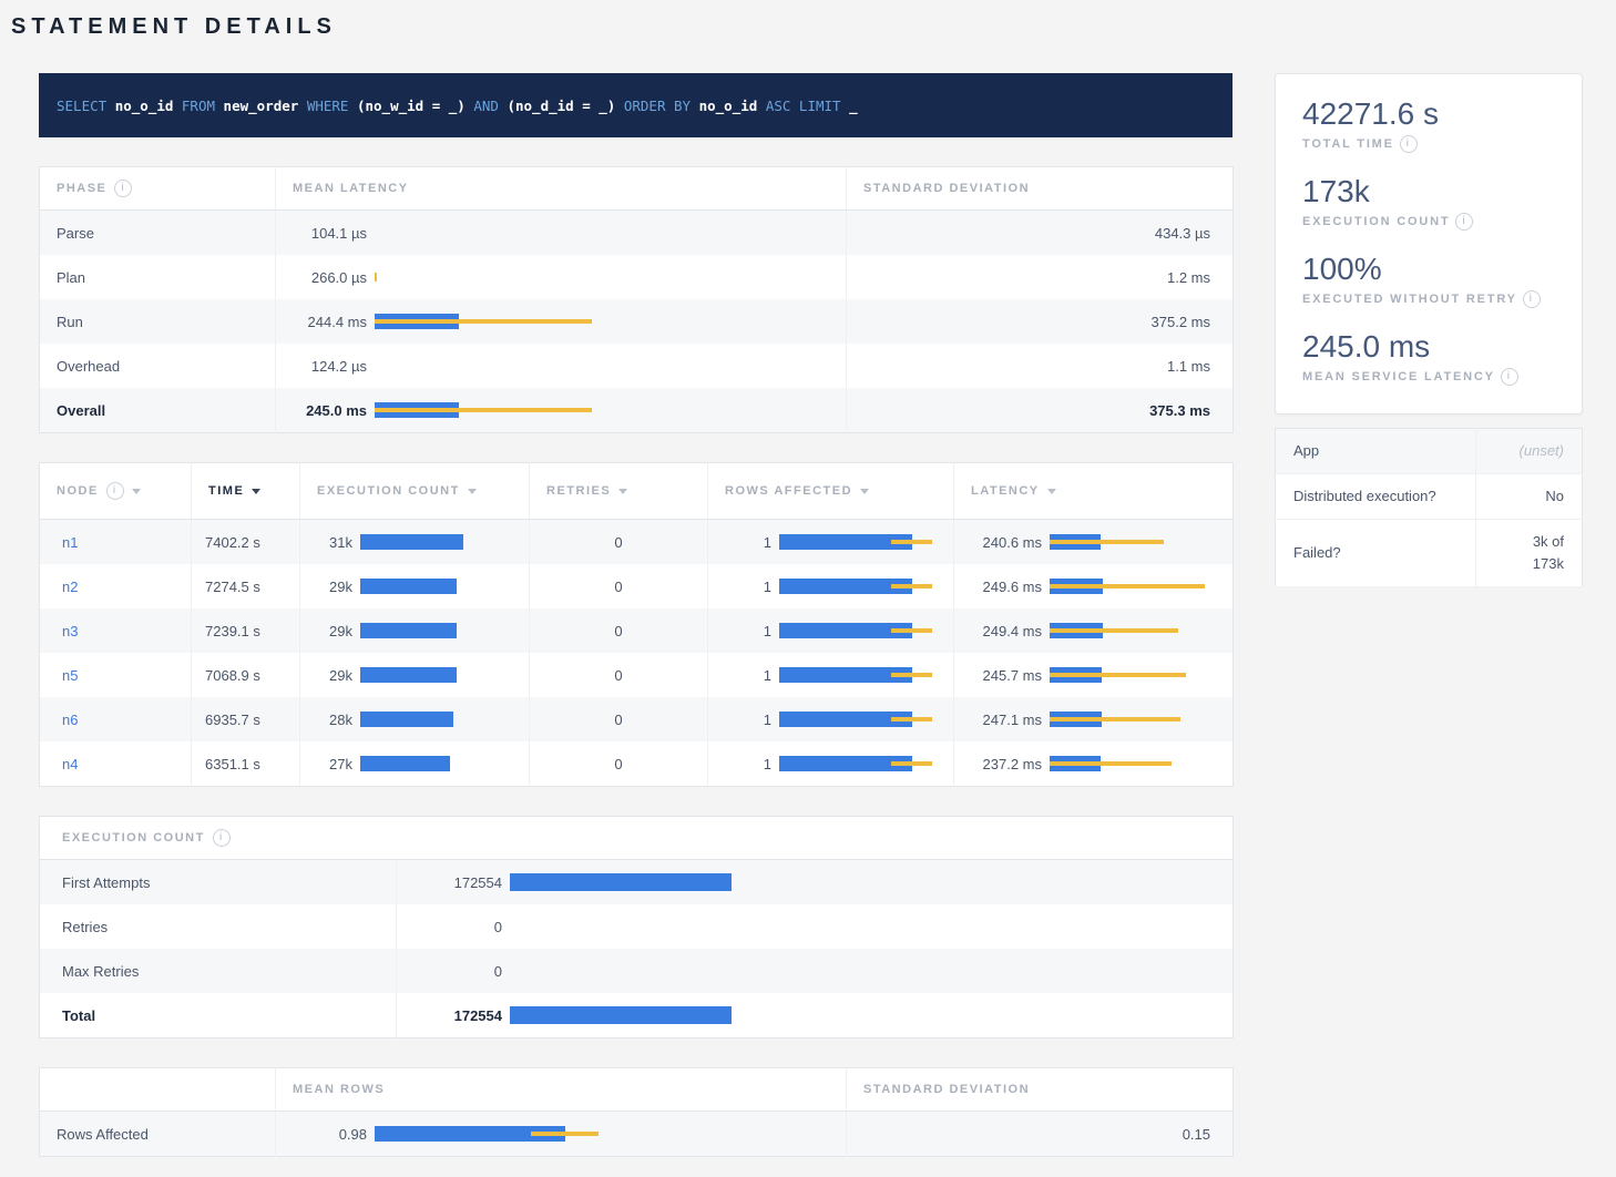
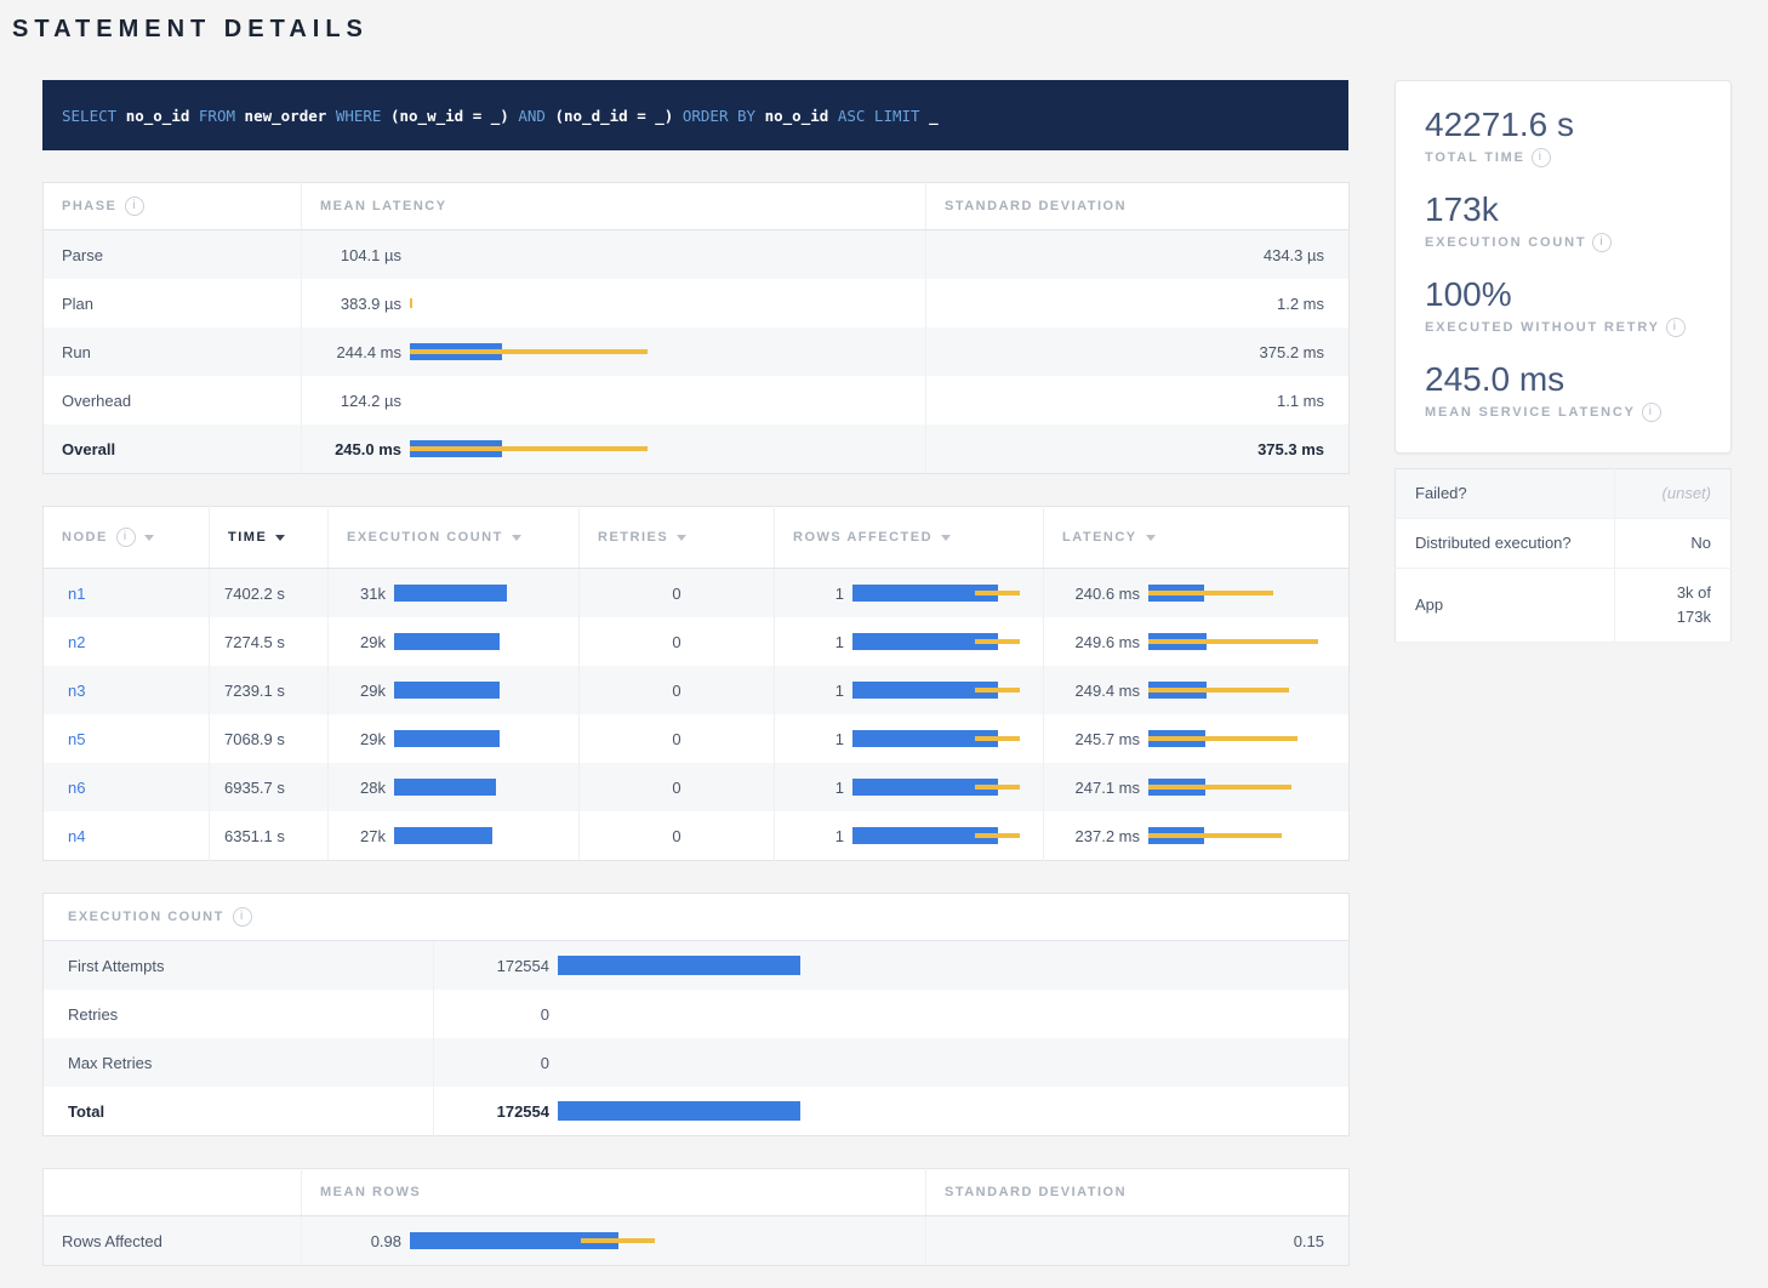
  STATEMENT DETAILS
  SELECT no_o_id FROM new_order WHERE (no_w_id = _) AND (no_d_id = _) ORDER BY no_o_id ASC LIMIT _
  PHASE i	MEAN LATENCY	STANDARD DEVIATION
  Parse	104.1 µs	434.3 µs
- Plan	266.0 µs	1.2 ms
+ Plan	383.9 µs	1.2 ms
  Run	244.4 ms	375.2 ms
  Overhead	124.2 µs	1.1 ms
  Overall	245.0 ms	375.3 ms
  NODE i	TIME	EXECUTION COUNT	RETRIES	ROWS AFFECTED	LATENCY
  n1	7402.2 s	31k	0	1	240.6 ms
  n2	7274.5 s	29k	0	1	249.6 ms
  n3	7239.1 s	29k	0	1	249.4 ms
  n5	7068.9 s	29k	0	1	245.7 ms
  n6	6935.7 s	28k	0	1	247.1 ms
  n4	6351.1 s	27k	0	1	237.2 ms
  EXECUTION COUNT i
  First Attempts	172554
  Retries	0
  Max Retries	0
  Total	172554
  	MEAN ROWS	STANDARD DEVIATION
  Rows Affected	0.98	0.15
  42271.6 s
  TOTAL TIME i
  173k
  EXECUTION COUNT i
  100%
  EXECUTED WITHOUT RETRY i
  245.0 ms
  MEAN SERVICE LATENCY i
- App	(unset)
+ Failed?	(unset)
  Distributed execution?	No
- Failed?	3k of 173k
+ App	3k of 173k
